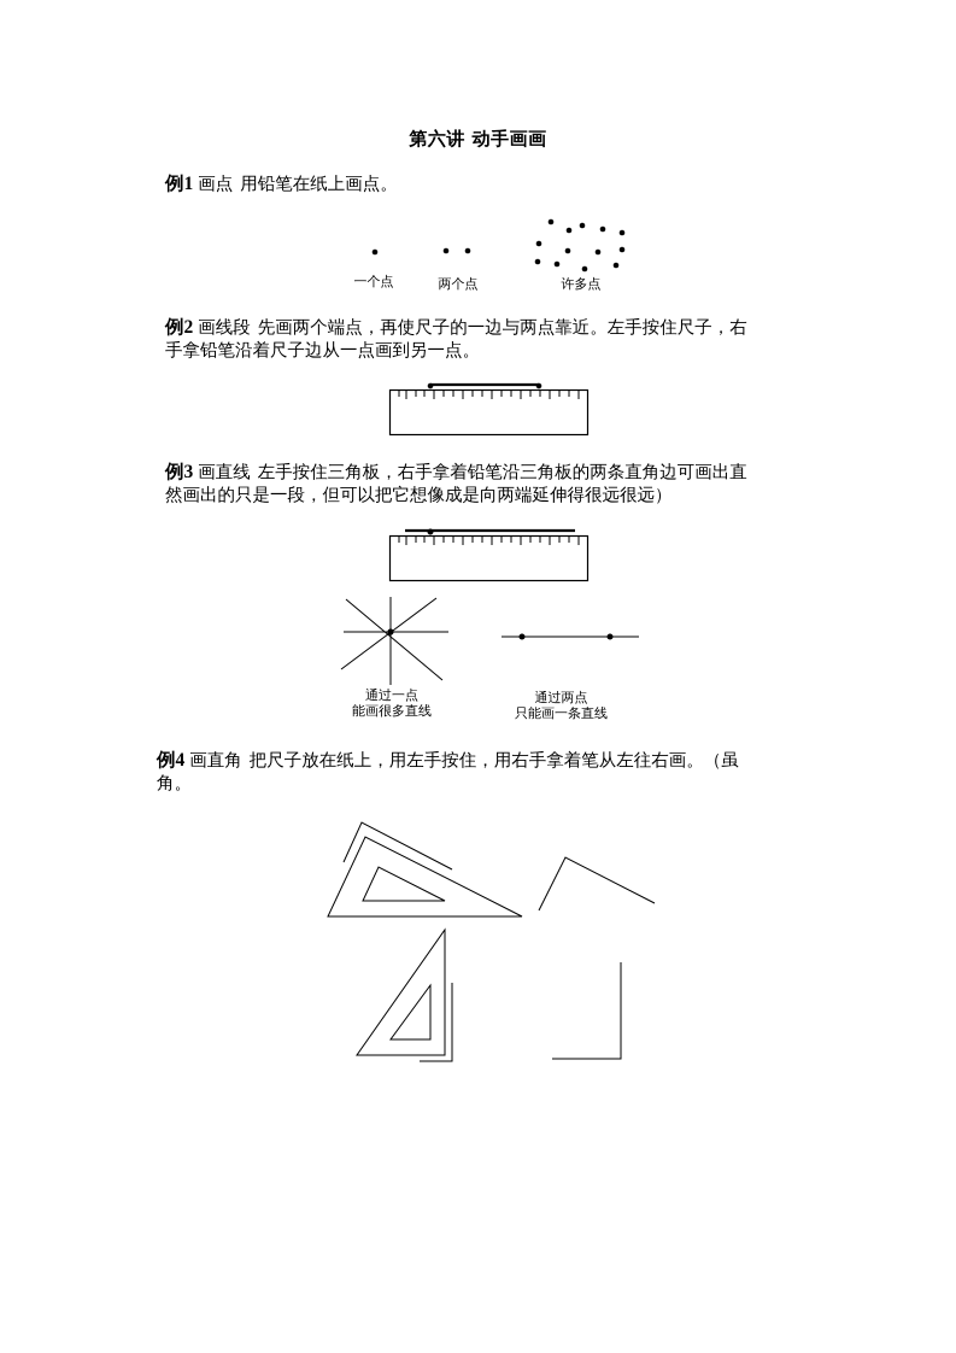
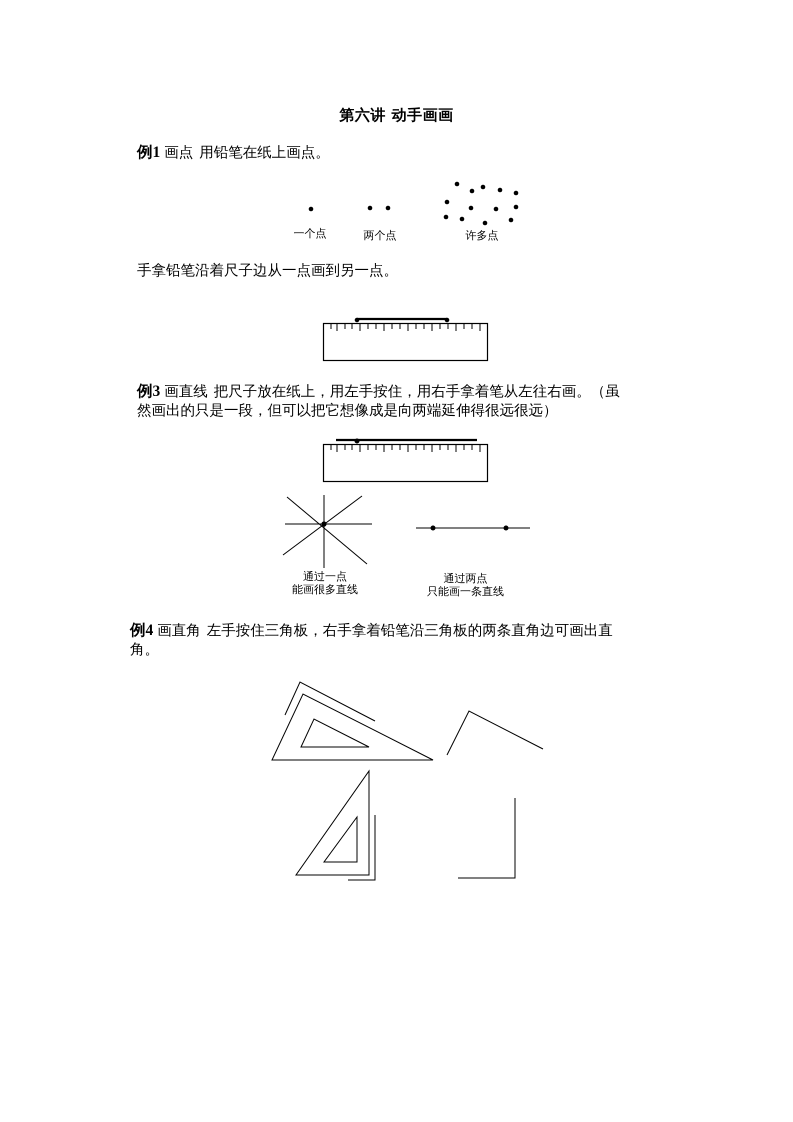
  第六讲 动手画画
  例1 画点 用铅笔在纸上画点。
  一个点
  两个点
  许多点
- 例2 画线段 先画两个端点，再使尺子的一边与两点靠近。左手按住尺子，右
  手拿铅笔沿着尺子边从一点画到另一点。
- 例3 画直线 左手按住三角板，右手拿着铅笔沿三角板的两条直角边可画出直
+ 例3 画直线 把尺子放在纸上，用左手按住，用右手拿着笔从左往右画。（虽
  然画出的只是一段，但可以把它想像成是向两端延伸得很远很远）
  通过一点
  能画很多直线
  通过两点
  只能画一条直线
- 例4 画直角 把尺子放在纸上，用左手按住，用右手拿着笔从左往右画。（虽
+ 例4 画直角 左手按住三角板，右手拿着铅笔沿三角板的两条直角边可画出直
  角。
